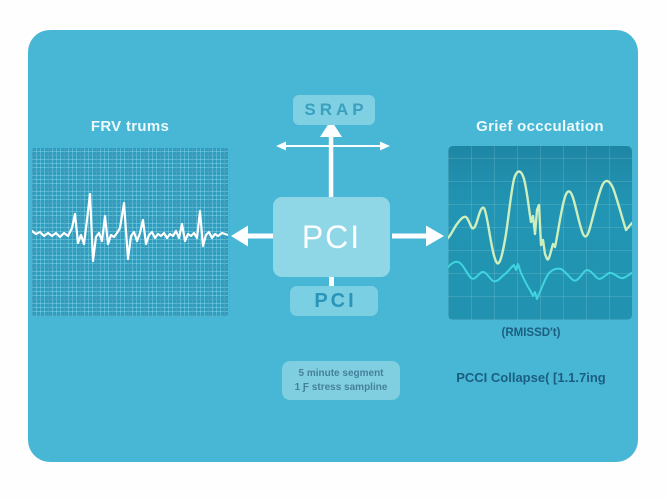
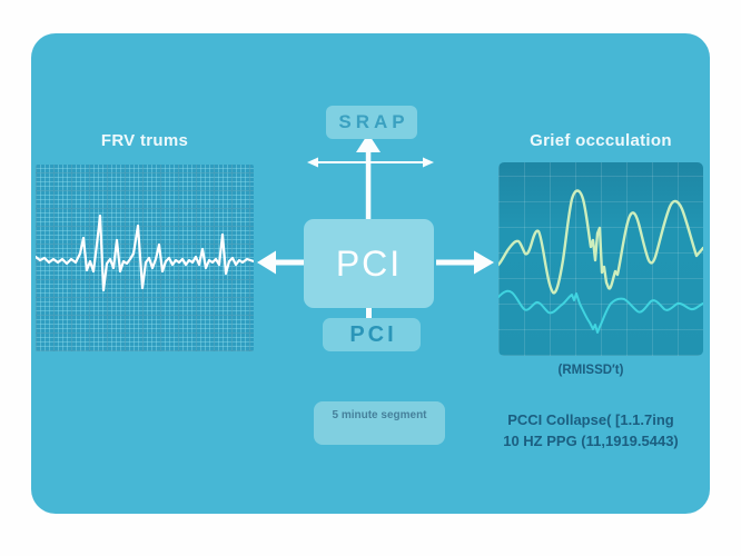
  FRV trums
  Grief occculation
  SRAP
  PCI
  PCI
  5 minute segment
- 1 Ƒ stress sampline
  (RMISSD′t)
  PCCI Collapse( [1.1.7ing
+ 10 HZ PPG (11,1919.5443)
